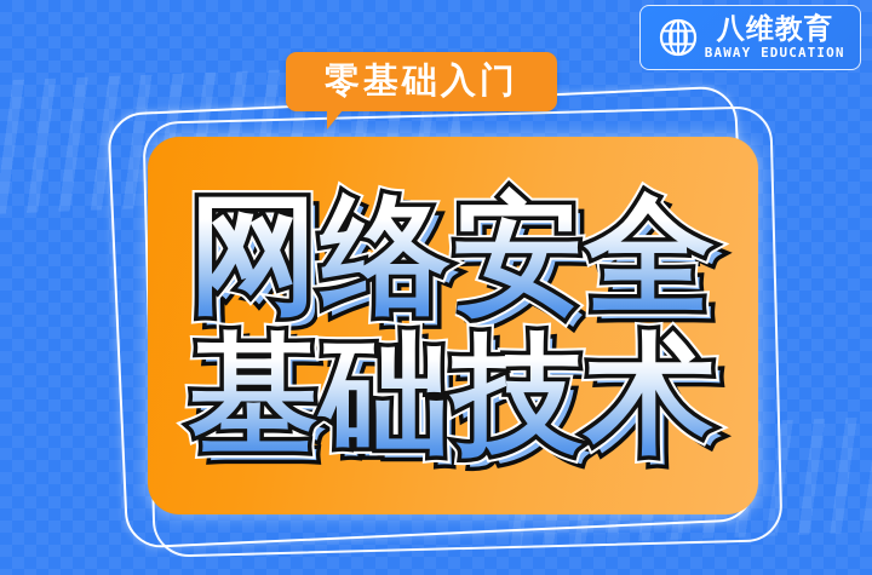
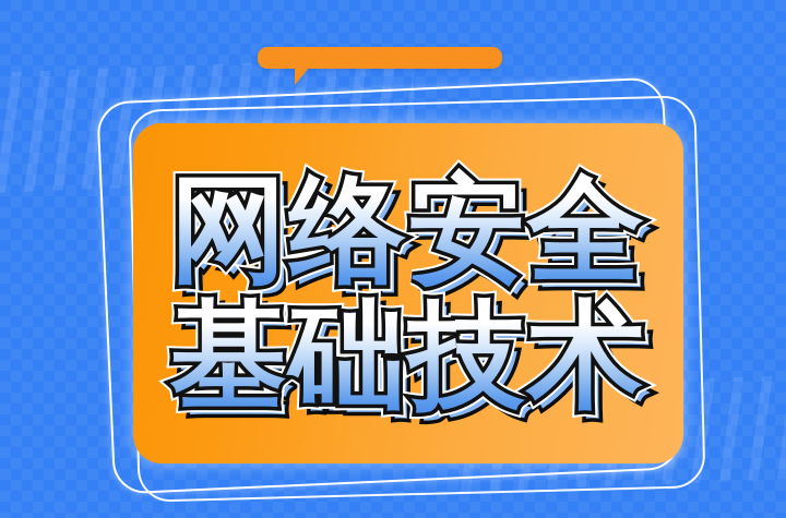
  网络安全
  基础技术
- 零基础入门
- 八维教育
- BAWAY EDUCATION
